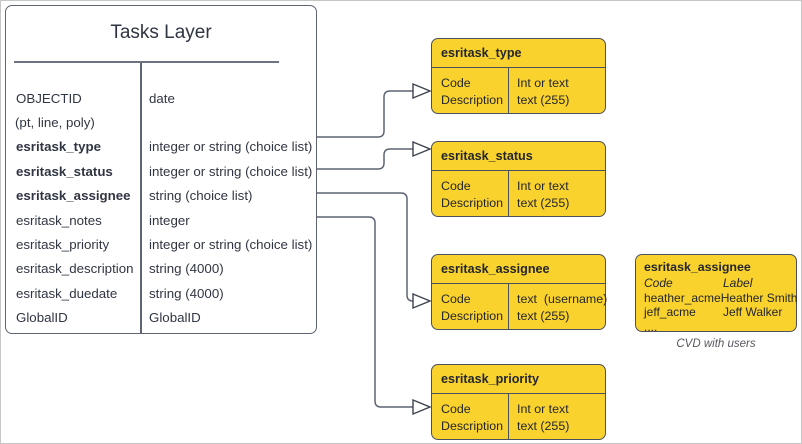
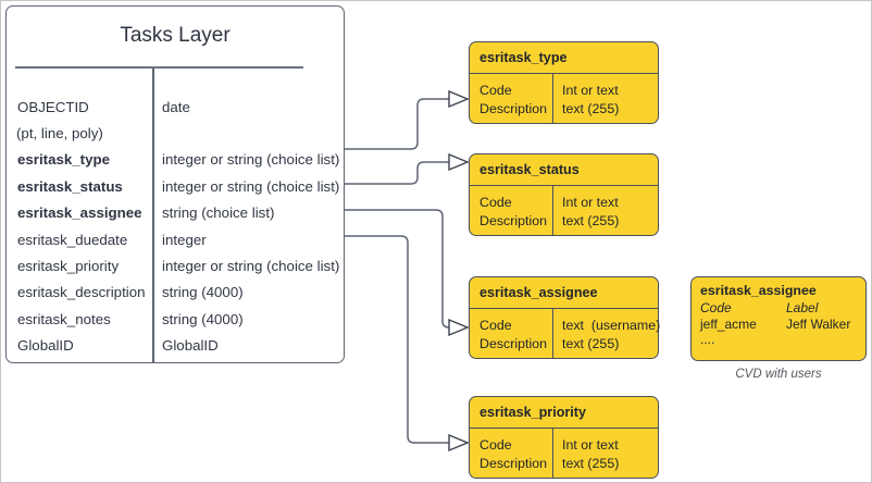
  Tasks Layer
  OBJECTID
  date
  (pt, line, poly)
  esritask_type
  integer or string (choice list)
  esritask_status
  integer or string (choice list)
  esritask_assignee
  string (choice list)
- esritask_notes
+ esritask_duedate
  integer
  esritask_priority
  integer or string (choice list)
  esritask_description
  string (4000)
- esritask_duedate
+ esritask_notes
  string (4000)
  GlobalID
  GlobalID
  esritask_type
  Code
  Description
  Int or text
  text (255)
  esritask_status
  Code
  Description
  Int or text
  text (255)
  esritask_assignee
  Code
  Description
  text (username)
  text (255)
  esritask_priority
  Code
  Description
  Int or text
  text (255)
  esritask_assignee
  Code
  Label
- heather_acme
- Heather Smith
  jeff_acme
  Jeff Walker
  ....
  CVD with users
